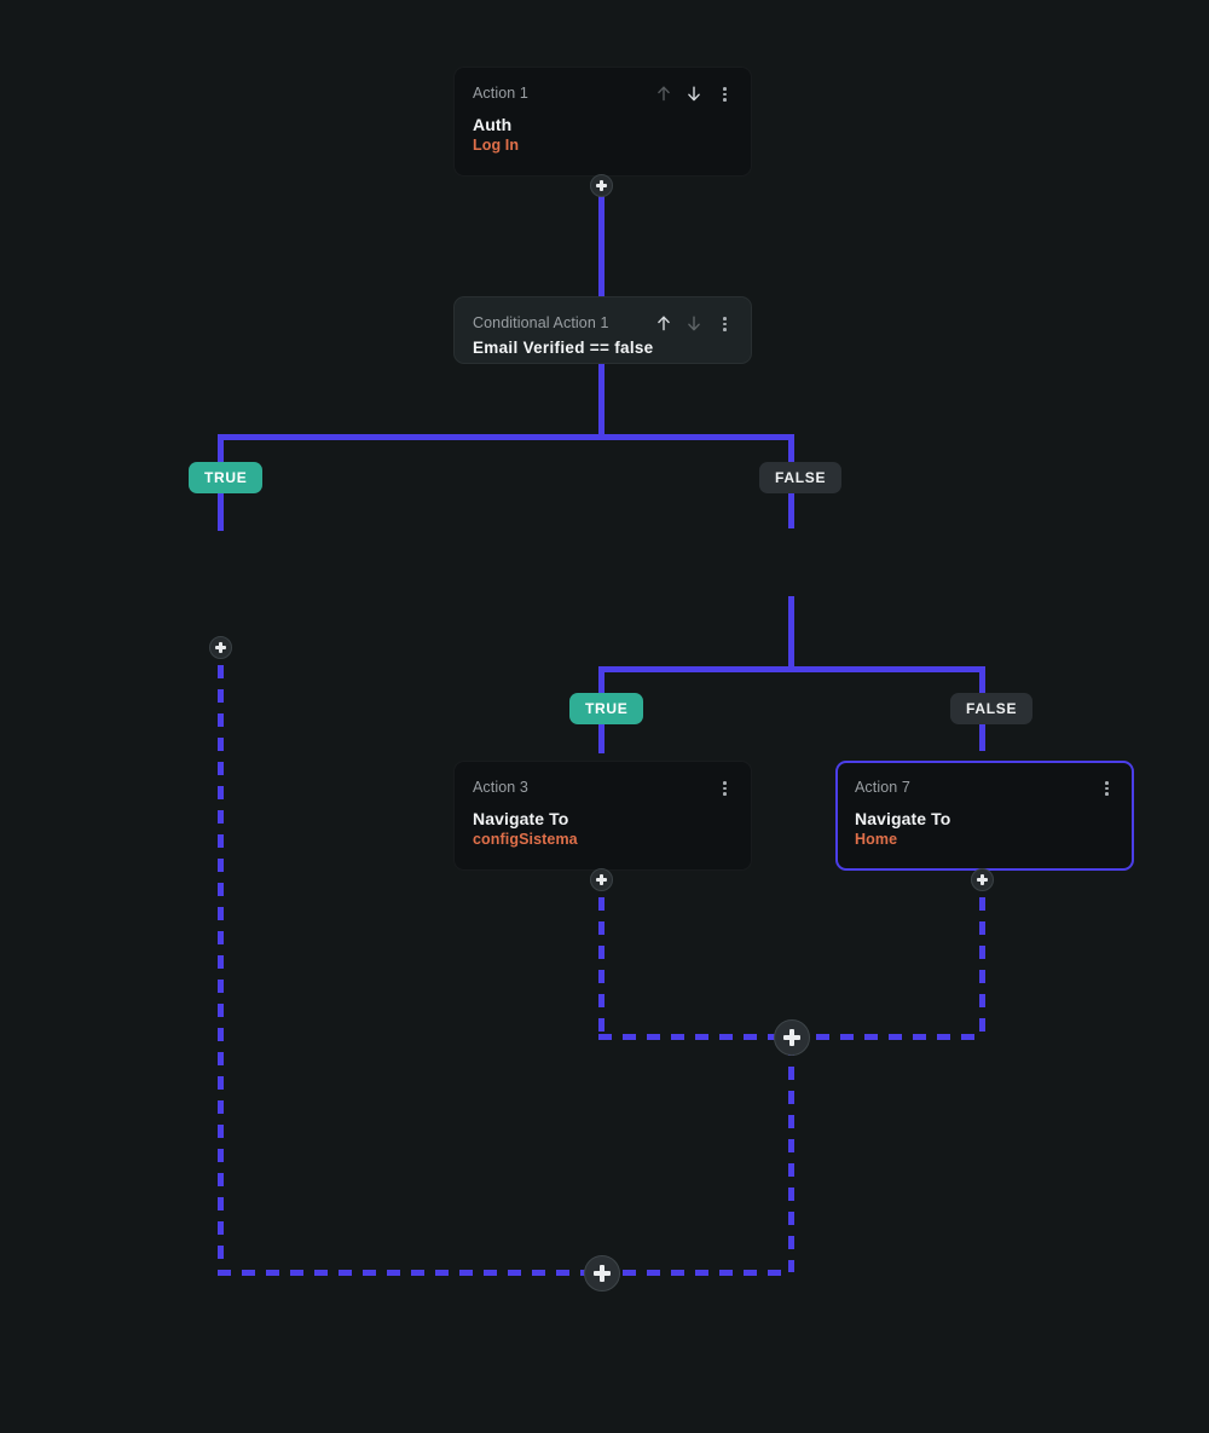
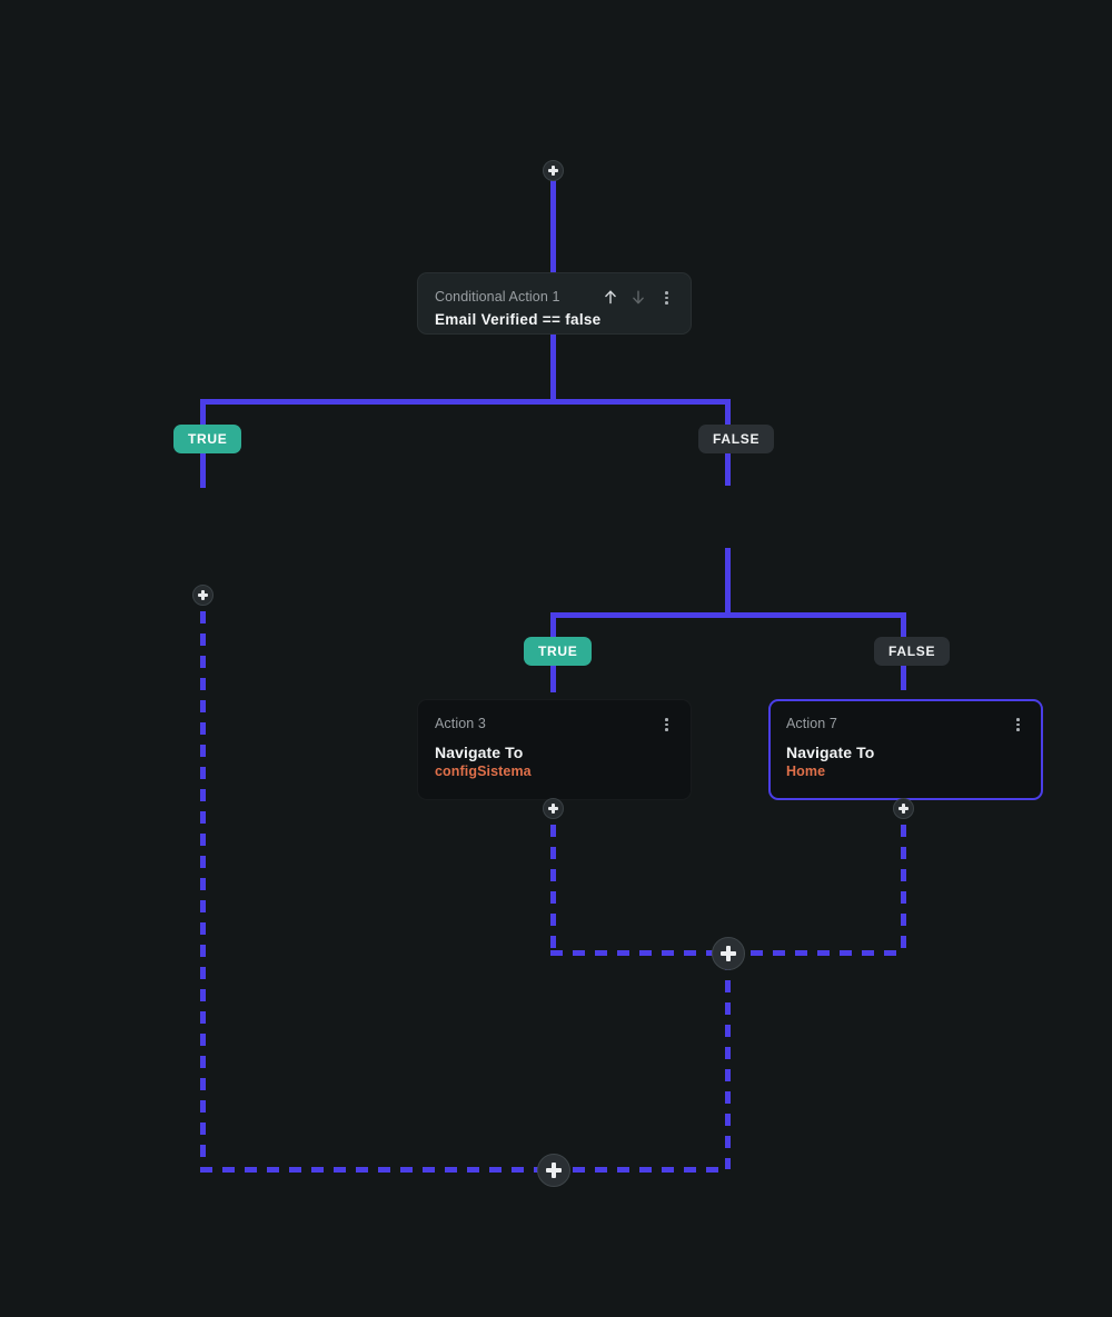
- Action 1
- Auth
- Log In
  Conditional Action 1
  Email Verified == false
  TRUE
  FALSE
  TRUE
  FALSE
  Action 3
  Navigate To
  configSistema
  Action 7
  Navigate To
  Home
